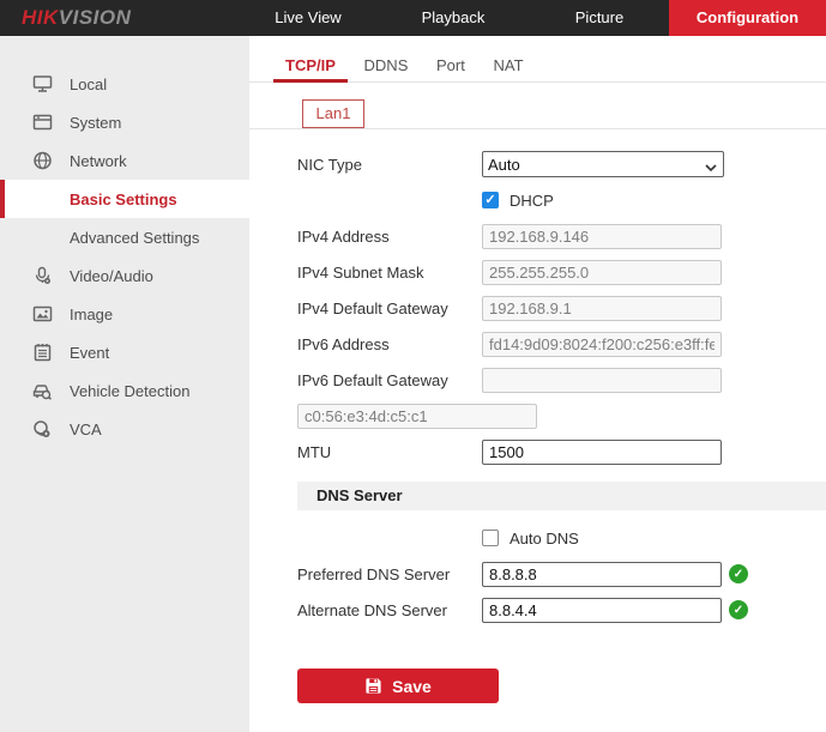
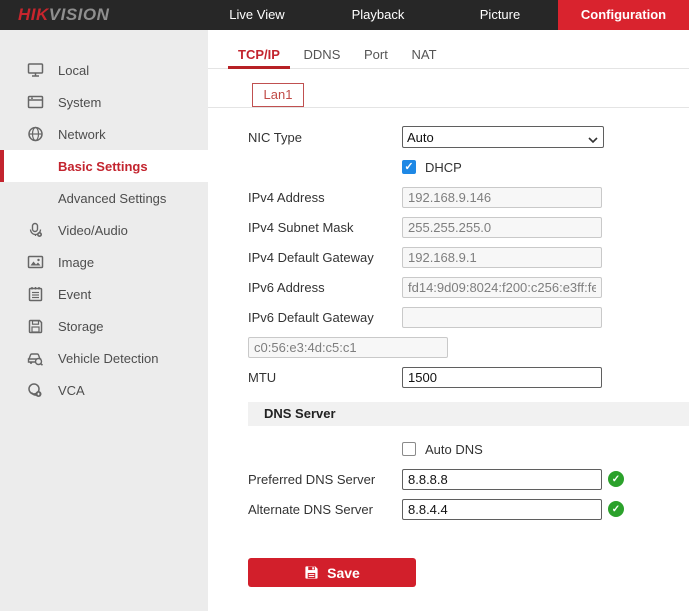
  HIKVISION
  Live View
  Playback
  Picture
  Configuration
  Local
  System
  Network
  Basic Settings
  Advanced Settings
  Video/Audio
  Image
  Event
+ Storage
  Vehicle Detection
  VCA
  TCP/IP DDNS Port NAT
  Lan1
  NIC Type
  Auto
  DHCP
  IPv4 Address
  192.168.9.146
  IPv4 Subnet Mask
  255.255.255.0
  IPv4 Default Gateway
  192.168.9.1
  IPv6 Address
  fd14:9d09:8024:f200:c256:e3ff:fe
  IPv6 Default Gateway
  c0:56:e3:4d:c5:c1
  MTU
  1500
  DNS Server
  Auto DNS
  Preferred DNS Server
  8.8.8.8
  Alternate DNS Server
  8.8.4.4
  Save
